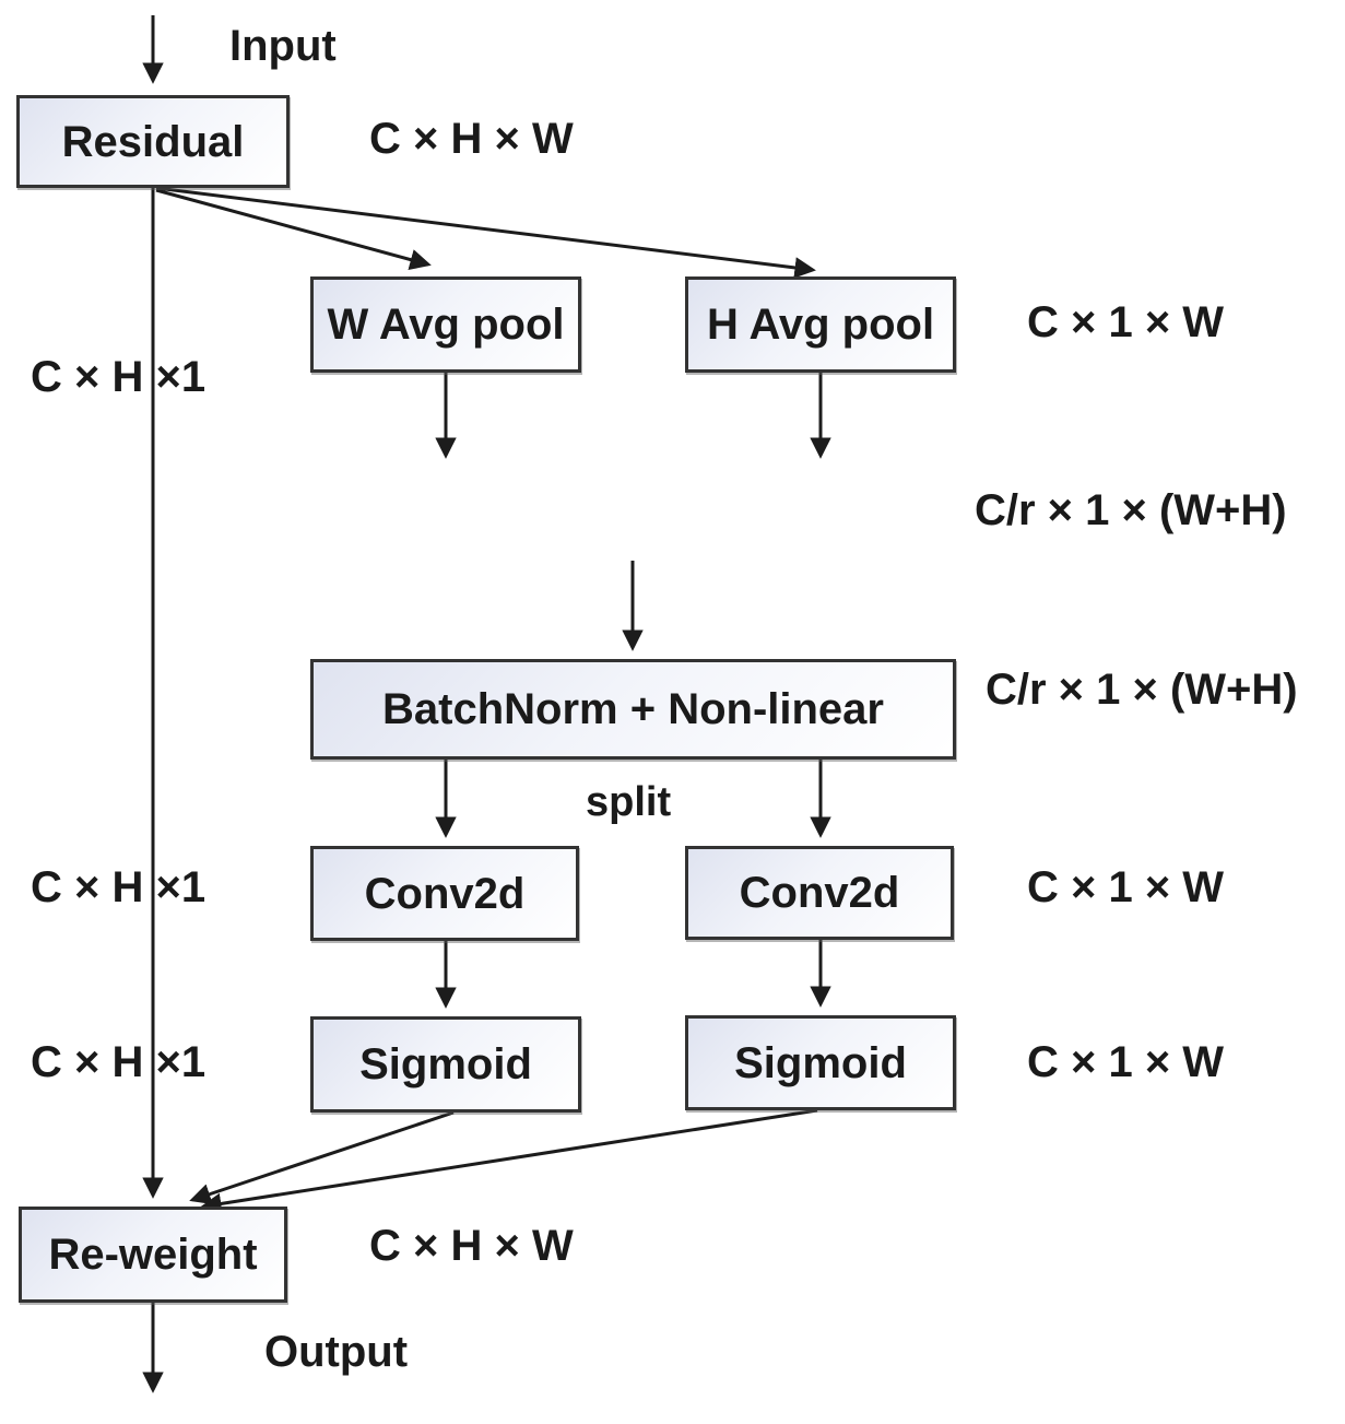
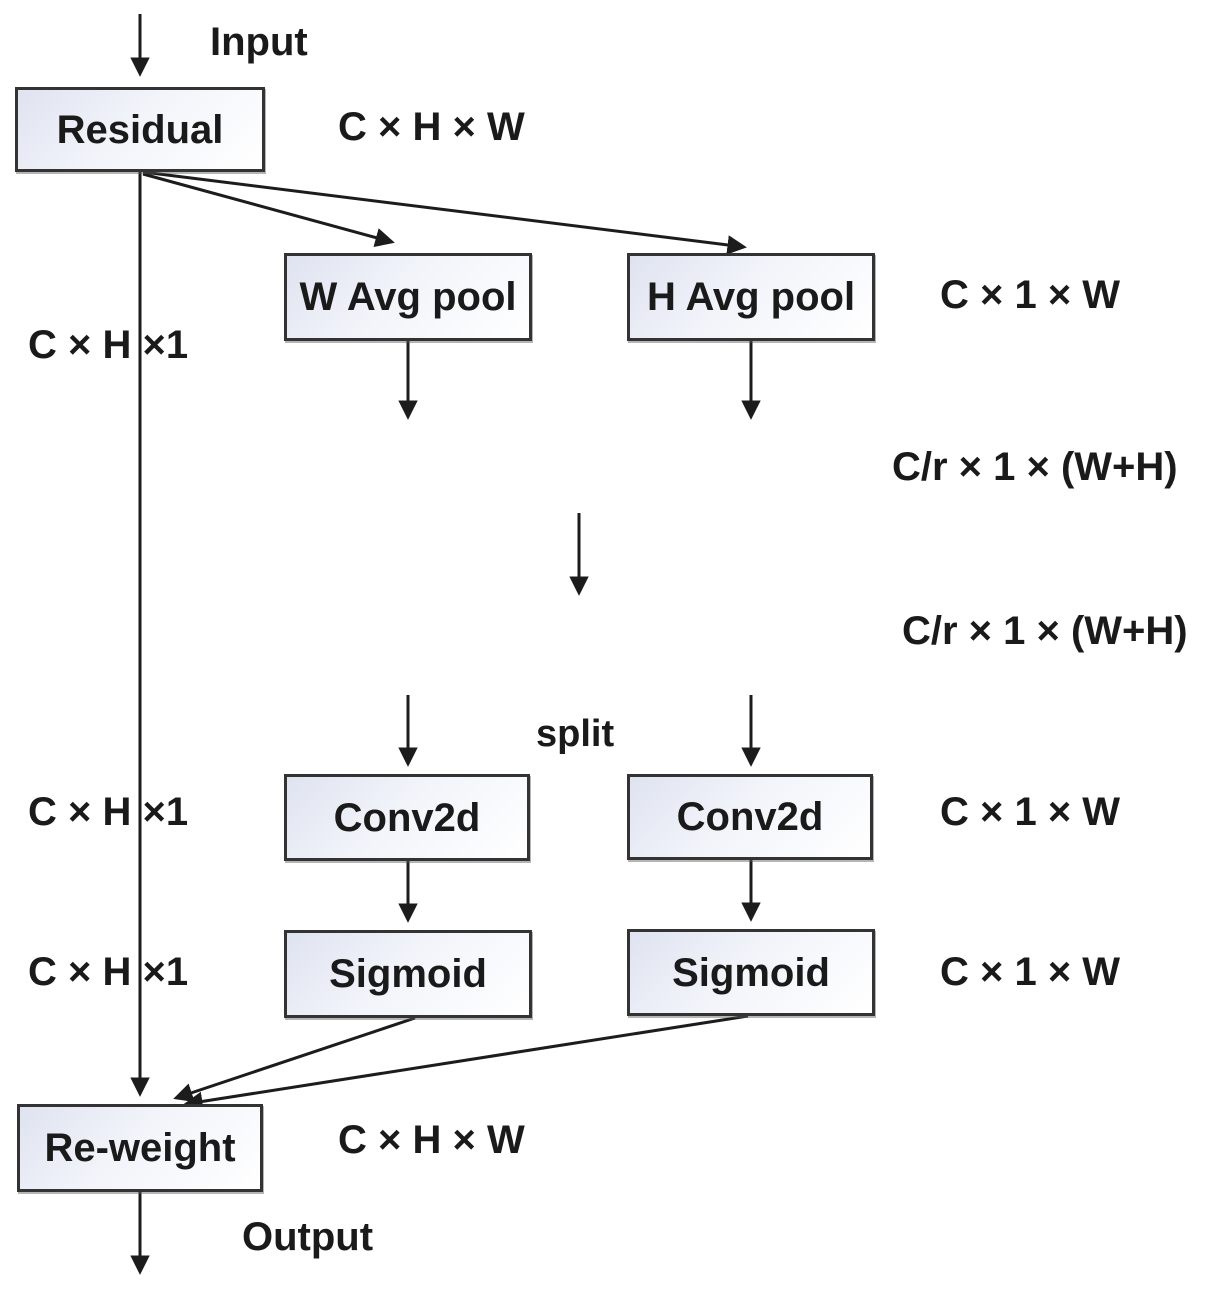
  Input
  split
  Output
  Residual
  W Avg pool
  H Avg pool
- BatchNorm + Non-linear
  Conv2d
  Conv2d
  Sigmoid
  Sigmoid
  Re-weight
  C × H × W
  C × 1 × W
  C × H ×1
  C/r × 1 × (W+H)
  C/r × 1 × (W+H)
  C × H ×1
  C × 1 × W
  C × H ×1
  C × 1 × W
  C × H × W
